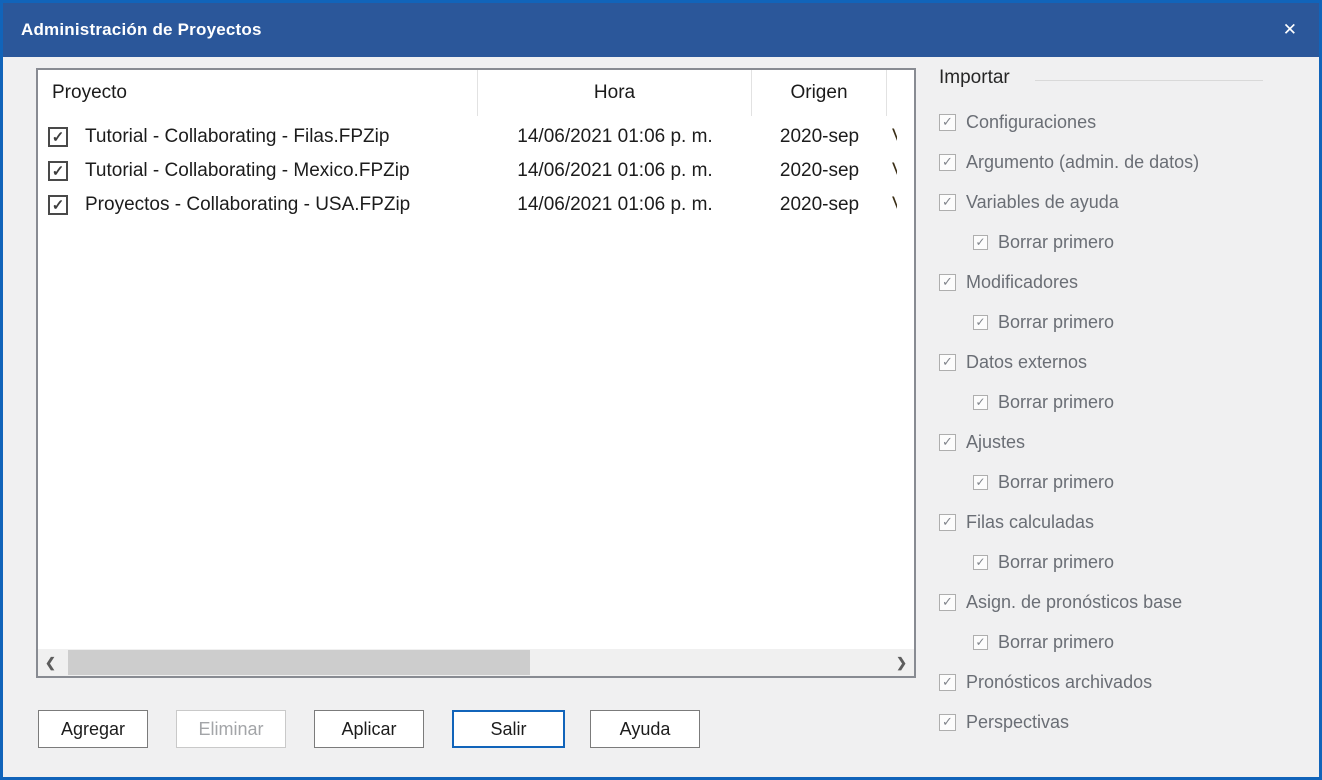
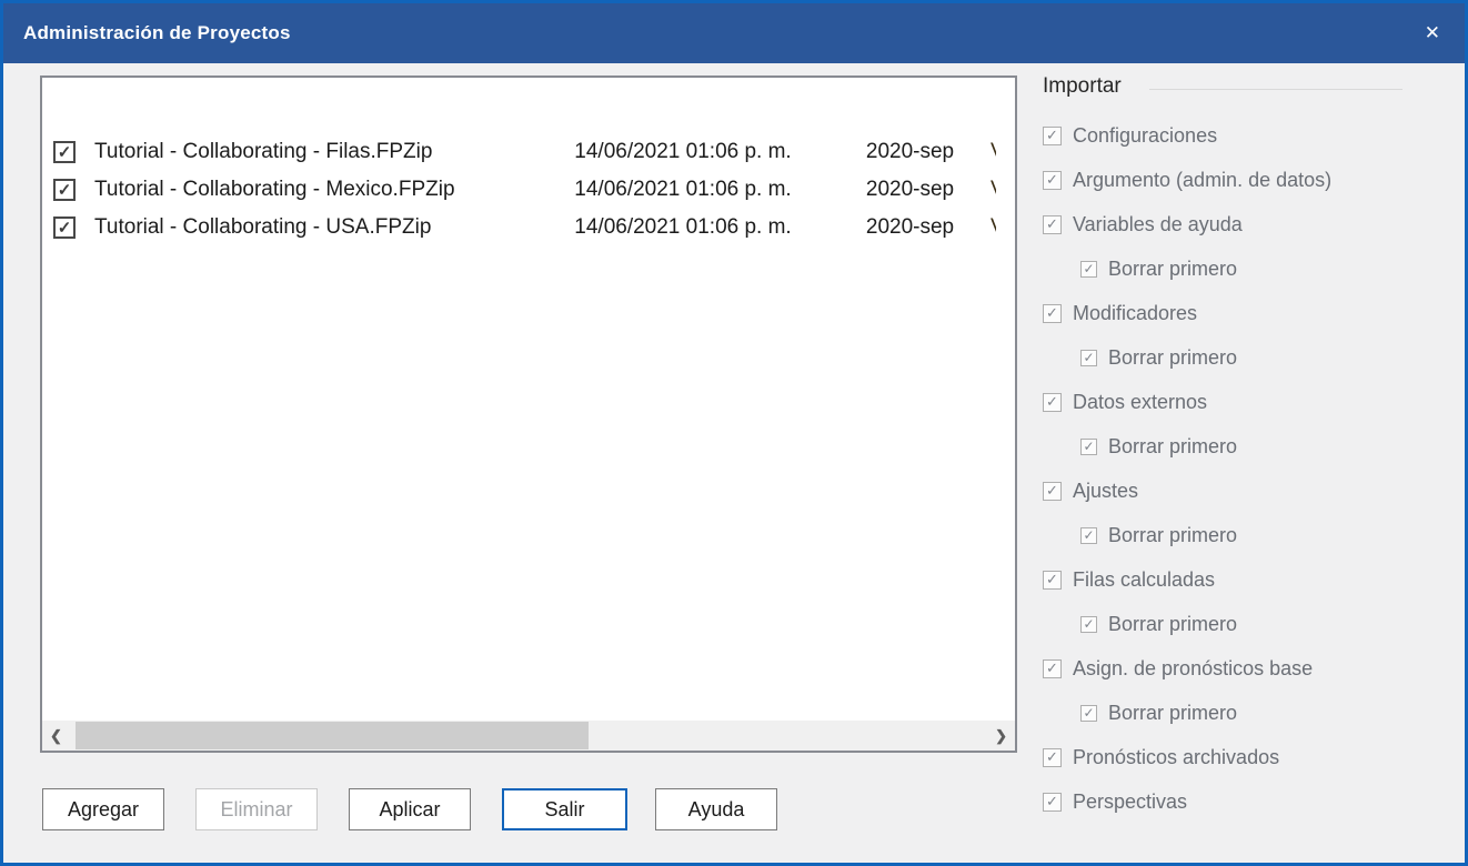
  Administración de Proyectos
  ✕
- Proyecto
- Hora
- Origen
  ✓
  Tutorial - Collaborating - Filas.FPZip
  14/06/2021 01:06 p. m.
  2020-sep
  ✓
  Tutorial - Collaborating - Mexico.FPZip
  14/06/2021 01:06 p. m.
  2020-sep
  ✓
- Proyectos - Collaborating - USA.FPZip
+ Tutorial - Collaborating - USA.FPZip
  14/06/2021 01:06 p. m.
  2020-sep
  ❮
  ❯
  Agregar
  Eliminar
  Aplicar
  Salir
  Ayuda
  Importar
  ✓
  Configuraciones
  ✓
  Argumento (admin. de datos)
  ✓
  Variables de ayuda
  ✓
  Borrar primero
  ✓
  Modificadores
  ✓
  Borrar primero
  ✓
  Datos externos
  ✓
  Borrar primero
  ✓
  Ajustes
  ✓
  Borrar primero
  ✓
  Filas calculadas
  ✓
  Borrar primero
  ✓
  Asign. de pronósticos base
  ✓
  Borrar primero
  ✓
  Pronósticos archivados
  ✓
  Perspectivas
